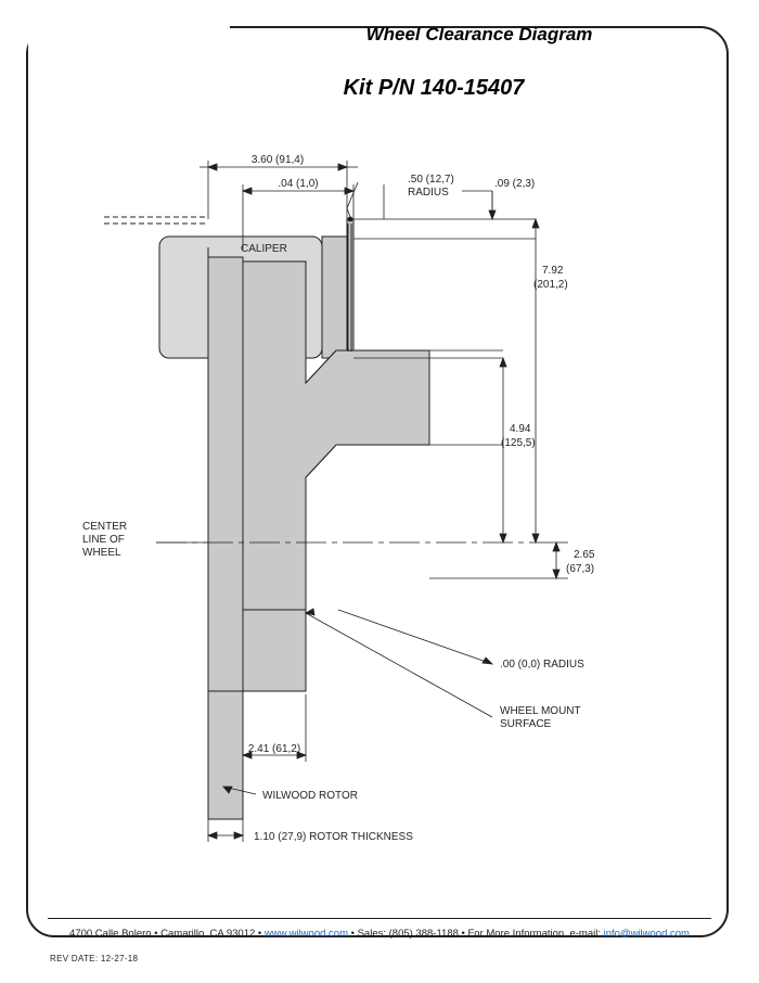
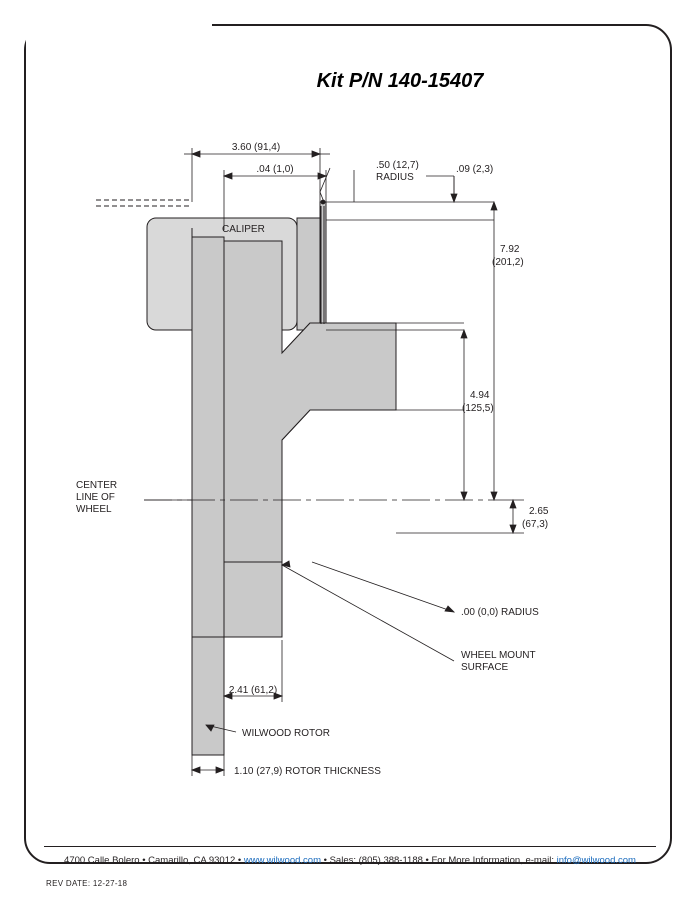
- Wheel Clearance Diagram
  Kit P/N 140-15407
  3.60 (91,4)
  .04 (1,0)
  .09 (2,3)
  .50 (12,7)
  RADIUS
  7.92
  (201,2)
  4.94
  (125,5)
  2.65
  (67,3)
  CALIPER
  CENTER
  LINE OF
  WHEEL
  .00 (0,0) RADIUS
  WHEEL MOUNT
  SURFACE
  2.41 (61,2)
  WILWOOD ROTOR
  1.10 (27,9) ROTOR THICKNESS
  4700 Calle Bolero • Camarillo, CA 93012 • www.wilwood.com • Sales: (805) 388-1188 • For More Information, e-mail: info@wilwood.com
  REV DATE: 12-27-18
